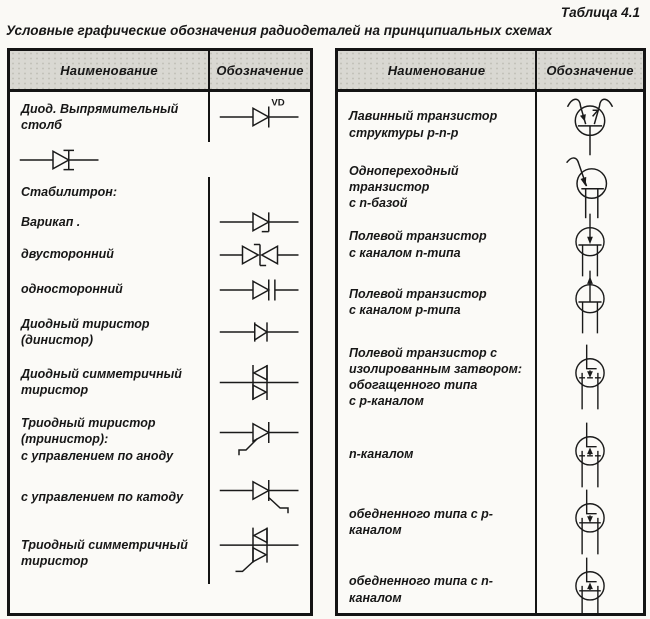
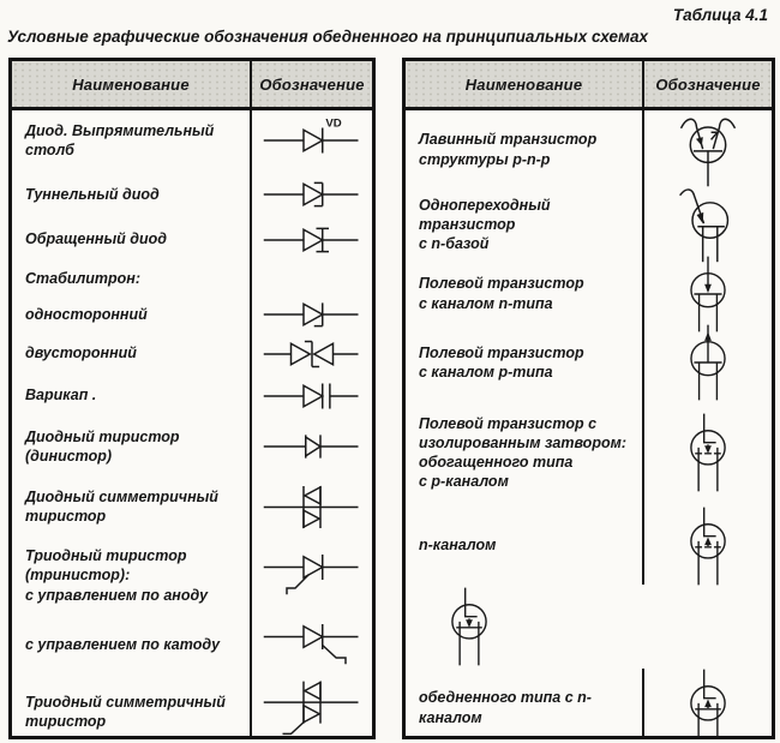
  Таблица 4.1
- Условные графические обозначения радиодеталей на принципиальных схемах
+ Условные графические обозначения обедненного на принципиальных схемах
  Наименование
  Обозначение
  Диод. Выпрямительный столб
  VD
+ Туннельный диод
+ Обращенный диод
  Стабилитрон:
- Варикап .
+ односторонний
  двусторонний
- односторонний
+ Варикап .
  Диодный тиристор
  (динистор)
  Диодный симметричный
  тиристор
  Триодный тиристор
  (тринистор):
  с управлением по аноду
  с управлением по катоду
  Триодный симметричный
  тиристор
  Наименование
  Обозначение
  Лавинный транзистор
  структуры p-n-p
  Однопереходный транзистор
  с n-базой
  Полевой транзистор
  с каналом n-типа
  Полевой транзистор
  с каналом p-типа
  Полевой транзистор с
  изолированным затвором:
  обогащенного типа
  с p-каналом
  n-каналом
- обедненного типа с p-каналом
  обедненного типа с n-каналом
